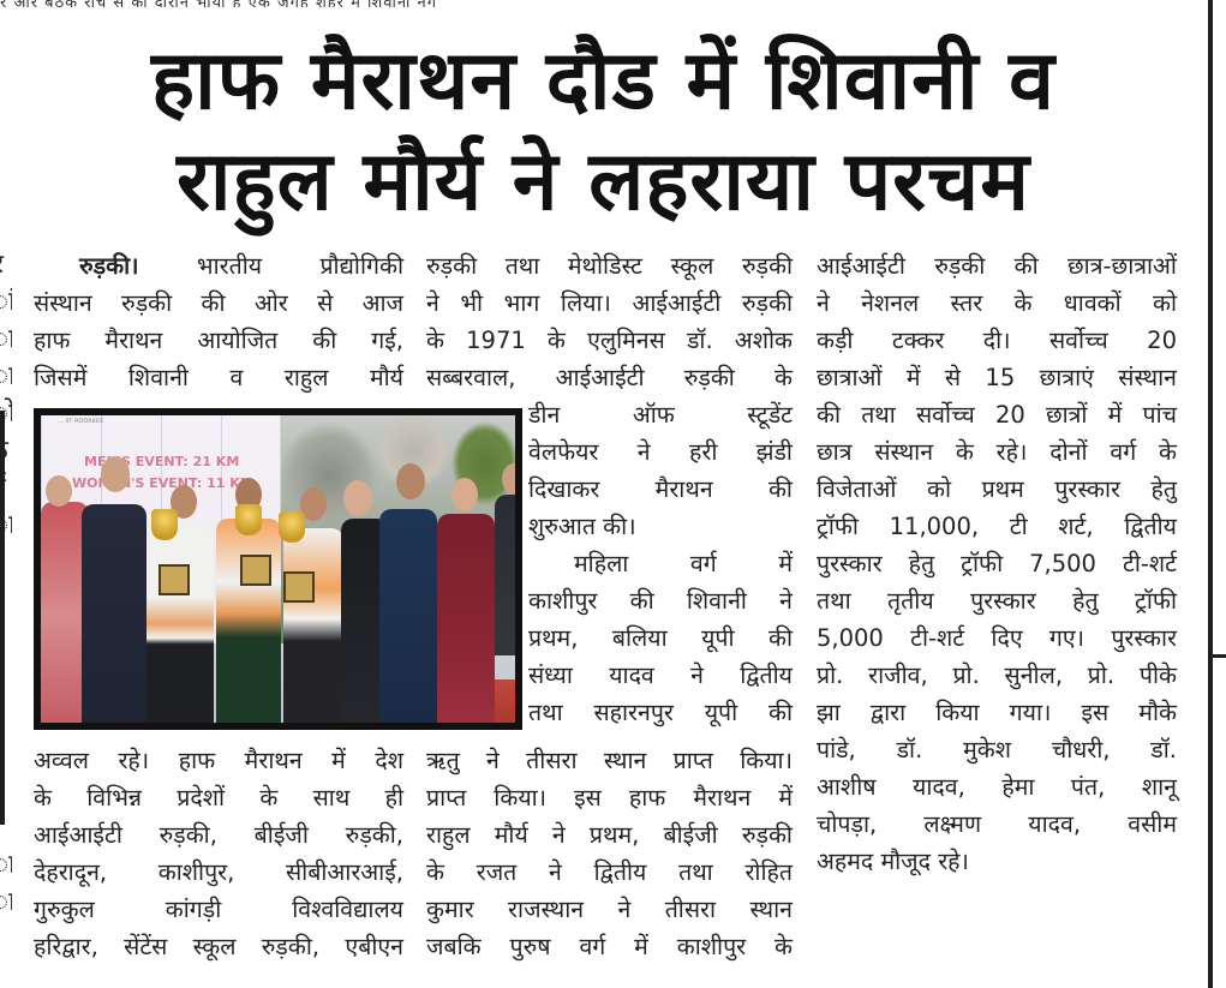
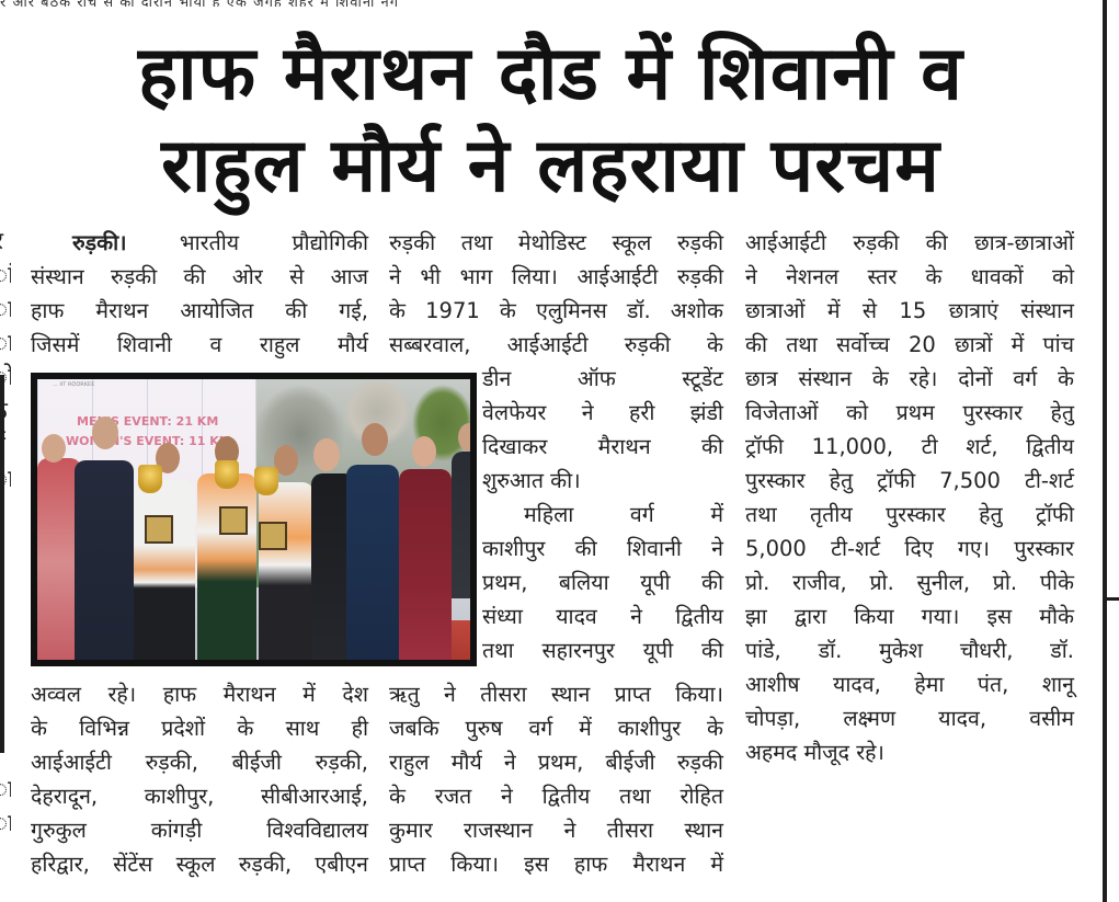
  र आर बैठक रांच से की दौरान भीया है एक जगह शहर में शिवाना नग
  ां
  ा
  ा
  ा
  ा
  हाफ मैराथन दौड में शिवानी व
  राहुल मौर्य ने लहराया परचम
  रुड़की। भारतीय प्रौद्योगिकी
  संस्थान रुड़की की ओर से आज
  हाफ मैराथन आयोजित की गई,
  जिसमें शिवानी व राहुल मौर्य
  ME EVENT: 21 KM
  WO'S EVENT: 11 K
  अव्वल रहे। हाफ मैराथन में देश
  के विभिन्न प्रदेशों के साथ ही
  आईआईटी रुड़की, बीईजी रुड़की,
  देहरादून, काशीपुर, सीबीआरआई,
  गुरुकुल कांगड़ी विश्वविद्यालय
  हरिद्वार, सेंटेंस स्कूल रुड़की, एबीएन
  रुड़की तथा मेथोडिस्ट स्कूल रुड़की
  ने भी भाग लिया। आईआईटी रुड़की
  के 1971 के एलुमिनस डॉ. अशोक
  सब्बरवाल, आईआईटी रुड़की के
  डीन ऑफ स्टूडेंट
  वेलफेयर ने हरी झंडी
  दिखाकर मैराथन की
  शुरुआत की।
  महिला वर्ग में
  काशीपुर की शिवानी ने
  प्रथम, बलिया यूपी की
  संध्या यादव ने द्वितीय
  तथा सहारनपुर यूपी की
  ऋतु ने तीसरा स्थान प्राप्त किया।
- प्राप्त किया। इस हाफ मैराथन में
+ जबकि पुरुष वर्ग में काशीपुर के
  राहुल मौर्य ने प्रथम, बीईजी रुड़की
  के रजत ने द्वितीय तथा रोहित
  कुमार राजस्थान ने तीसरा स्थान
- जबकि पुरुष वर्ग में काशीपुर के
+ प्राप्त किया। इस हाफ मैराथन में
  आईआईटी रुड़की की छात्र-छात्राओं
  ने नेशनल स्तर के धावकों को
- कड़ी टक्कर दी। सर्वोच्च 20
  छात्राओं में से 15 छात्राएं संस्थान
  की तथा सर्वोच्च 20 छात्रों में पांच
  छात्र संस्थान के रहे। दोनों वर्ग के
  विजेताओं को प्रथम पुरस्कार हेतु
  ट्रॉफी 11,000, टी शर्ट, द्वितीय
  पुरस्कार हेतु ट्रॉफी 7,500 टी-शर्ट
  तथा तृतीय पुरस्कार हेतु ट्रॉफी
  5,000 टी-शर्ट दिए गए। पुरस्कार
  प्रो. राजीव, प्रो. सुनील, प्रो. पीके
  झा द्वारा किया गया। इस मौके
  पांडे, डॉ. मुकेश चौधरी, डॉ.
  आशीष यादव, हेमा पंत, शानू
  चोपड़ा, लक्ष्मण यादव, वसीम
  अहमद मौजूद रहे।
